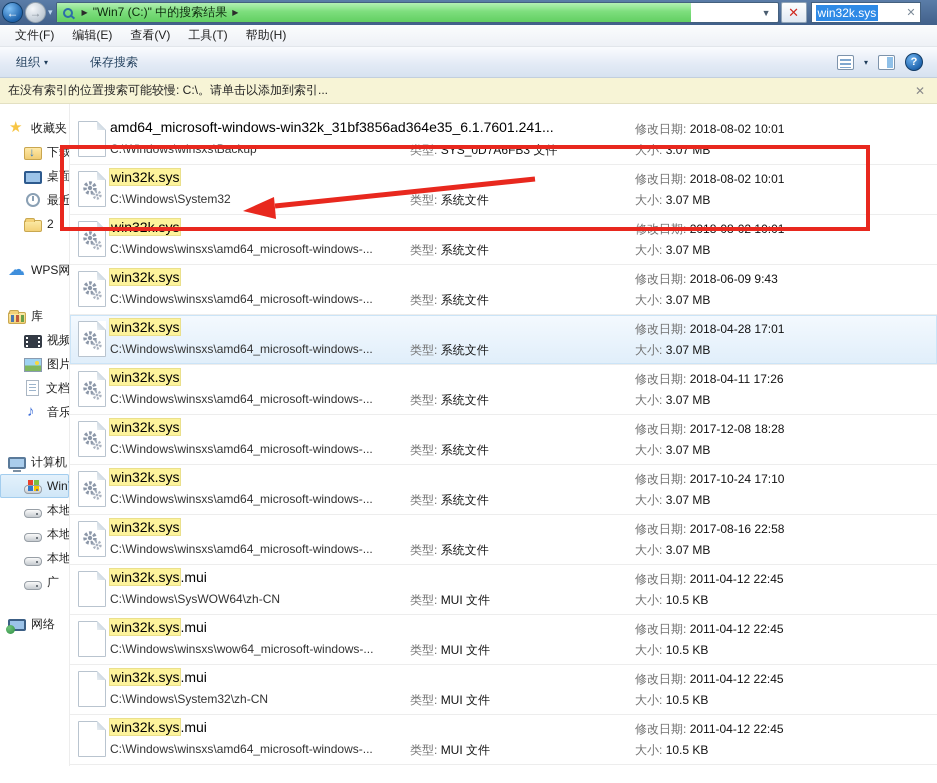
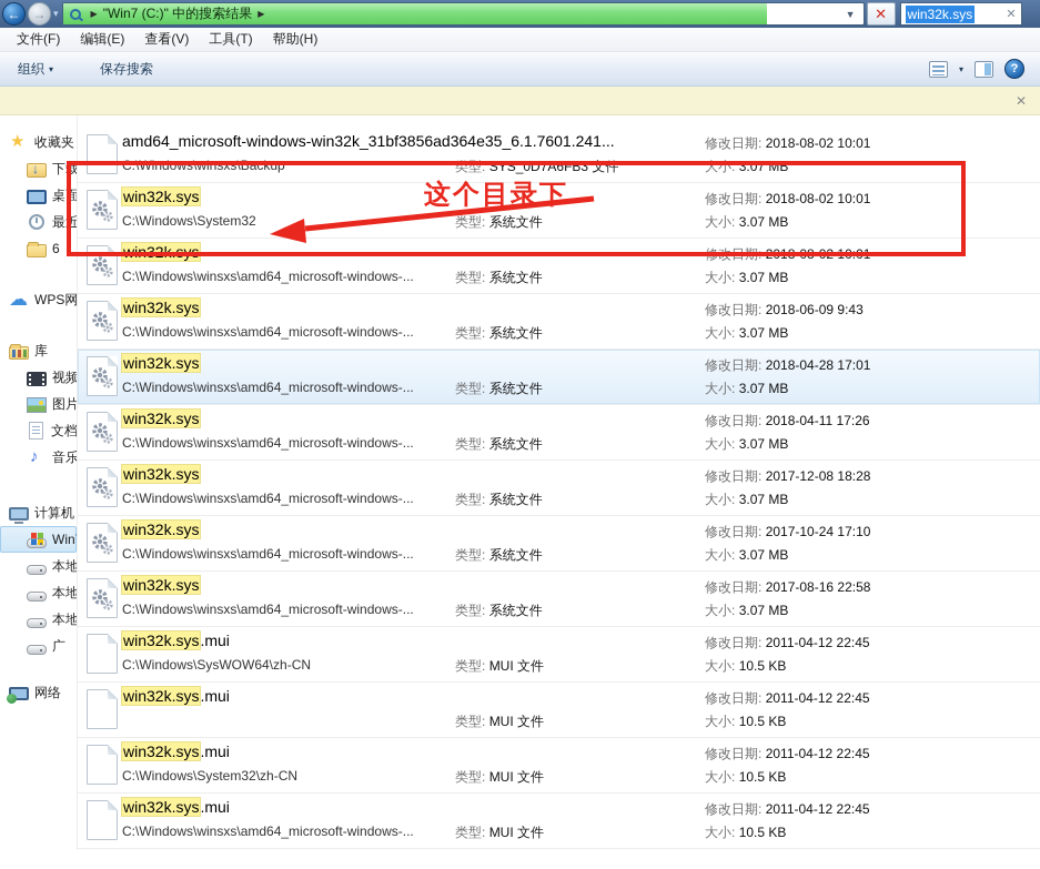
  ←
  →
  ▾
  ▶
  "Win7 (C:)" 中的搜索结果
  ▶
  ▼
  ✕
  win32k.sys
  ✕
  文件(F)
  编辑(E)
  查看(V)
  工具(T)
  帮助(H)
  组织
  ▾
  保存搜索
  ▾
  ?
- 在没有索引的位置搜索可能较慢: C:\。请单击以添加到索引...
  ✕
  收藏夹
  下载
  桌面
- 2
+ 6
  WPS网
  库
  视频
  图片
  文档
  音乐
  计算机
  广
  网络
  amd64_microsoft-windows-win32k_31bf3856ad364e35_6.1.7601.241...
  类型: SYS_0D7A6FB3 文件
  修改日期: 2018-08-02 10:01
  大小: 3.07 MB
  win32k.sys
  C:\Windows\System32
  类型: 系统文件
  修改日期: 2018-08-02 10:01
  大小: 3.07 MB
  C:\Windows\winsxs\amd64_microsoft-windows-...
  类型: 系统文件
  大小: 3.07 MB
  win32k.sys
  C:\Windows\winsxs\amd64_microsoft-windows-...
  类型: 系统文件
  修改日期: 2018-06-09 9:43
  大小: 3.07 MB
  win32k.sys
  C:\Windows\winsxs\amd64_microsoft-windows-...
  类型: 系统文件
  修改日期: 2018-04-28 17:01
  大小: 3.07 MB
  win32k.sys
  C:\Windows\winsxs\amd64_microsoft-windows-...
  类型: 系统文件
  修改日期: 2018-04-11 17:26
  大小: 3.07 MB
  win32k.sys
  C:\Windows\winsxs\amd64_microsoft-windows-...
  类型: 系统文件
  修改日期: 2017-12-08 18:28
  大小: 3.07 MB
  win32k.sys
  C:\Windows\winsxs\amd64_microsoft-windows-...
  类型: 系统文件
  修改日期: 2017-10-24 17:10
  大小: 3.07 MB
  win32k.sys
  C:\Windows\winsxs\amd64_microsoft-windows-...
  类型: 系统文件
  修改日期: 2017-08-16 22:58
  大小: 3.07 MB
  win32k.sys.mui
  C:\Windows\SysWOW64\zh-CN
  类型: MUI 文件
  修改日期: 2011-04-12 22:45
  大小: 10.5 KB
  win32k.sys.mui
- C:\Windows\winsxs\wow64_microsoft-windows-...
  类型: MUI 文件
  修改日期: 2011-04-12 22:45
  大小: 10.5 KB
  win32k.sys.mui
  C:\Windows\System32\zh-CN
  类型: MUI 文件
  修改日期: 2011-04-12 22:45
  大小: 10.5 KB
  win32k.sys.mui
  C:\Windows\winsxs\amd64_microsoft-windows-...
  类型: MUI 文件
  修改日期: 2011-04-12 22:45
  大小: 10.5 KB
+ 这个目录下
